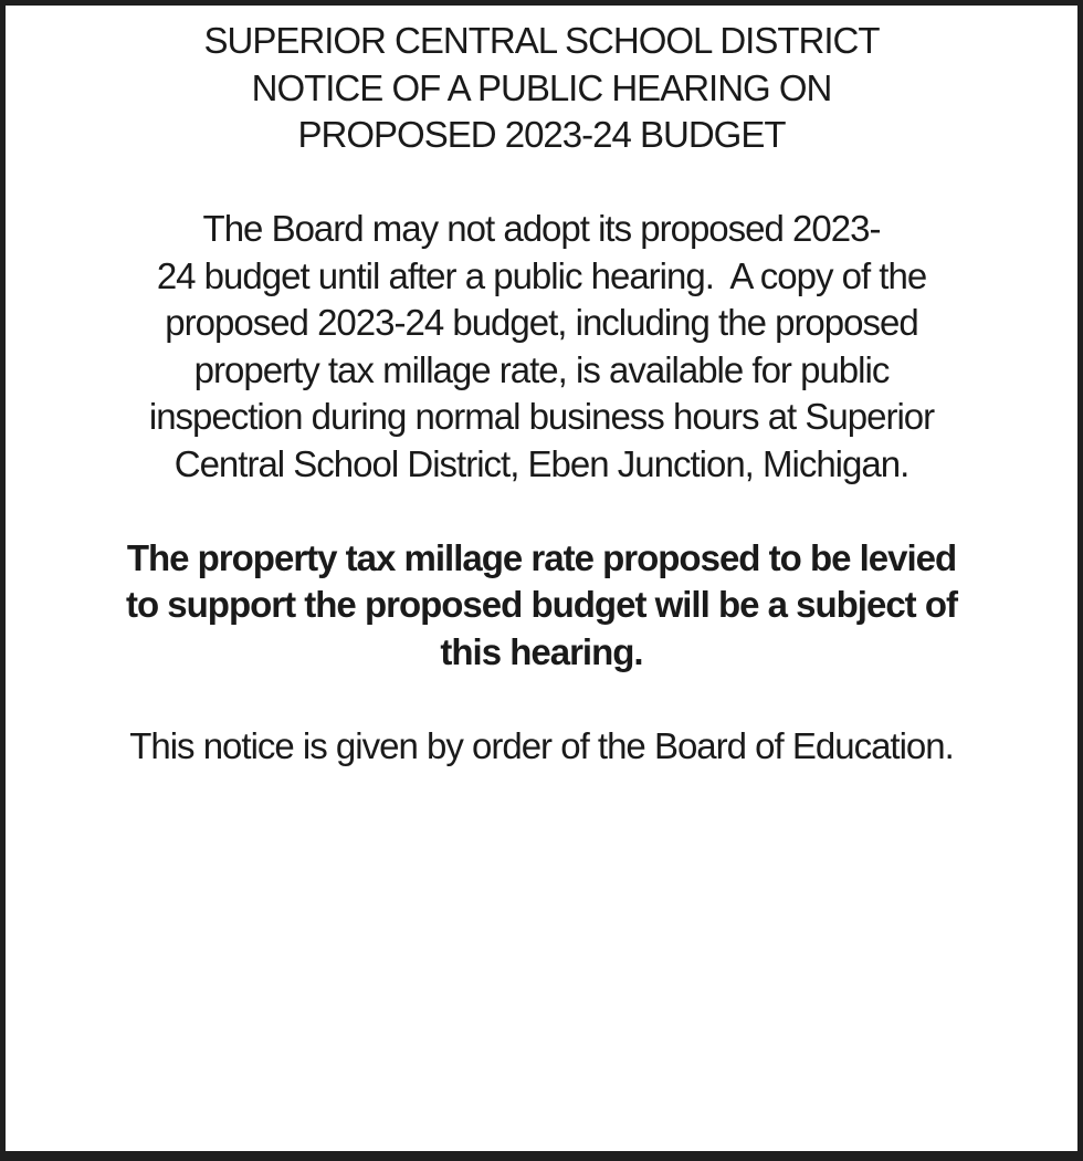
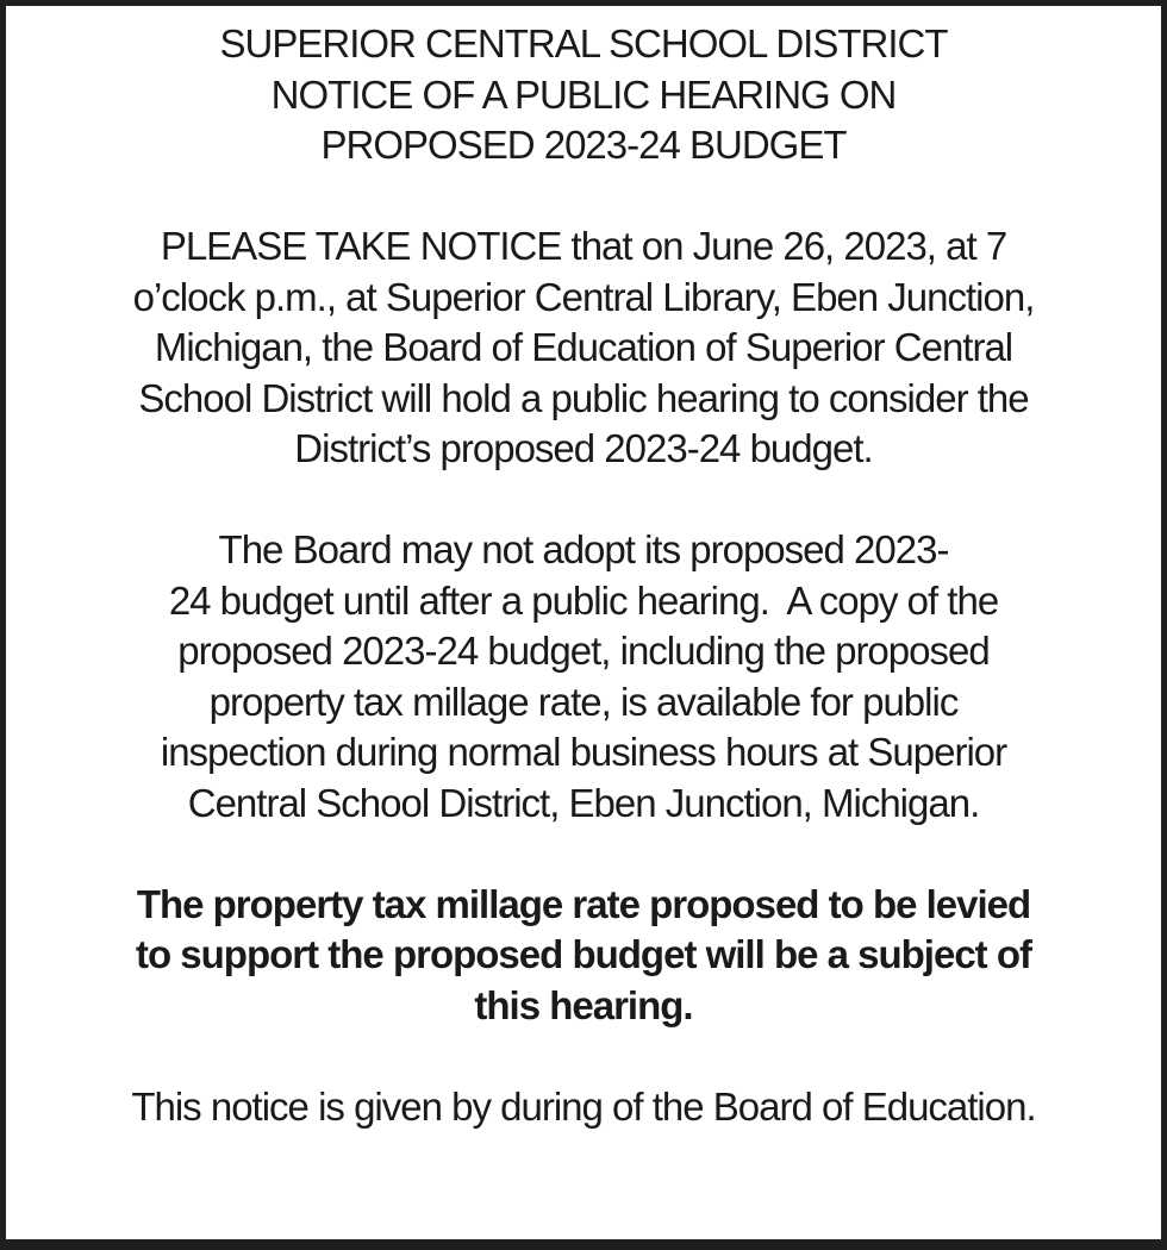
  SUPERIOR CENTRAL SCHOOL DISTRICT
  NOTICE OF A PUBLIC HEARING ON
  PROPOSED 2023-24 BUDGET
+ PLEASE TAKE NOTICE that on June 26, 2023, at 7
+ o’clock p.m., at Superior Central Library, Eben Junction,
+ Michigan, the Board of Education of Superior Central
+ School District will hold a public hearing to consider the
+ District’s proposed 2023-24 budget.
  The Board may not adopt its proposed 2023-
  24 budget until after a public hearing. A copy of the
  proposed 2023-24 budget, including the proposed
  property tax millage rate, is available for public
  inspection during normal business hours at Superior
  Central School District, Eben Junction, Michigan.
  The property tax millage rate proposed to be levied
  to support the proposed budget will be a subject of
  this hearing.
- This notice is given by order of the Board of Education.
+ This notice is given by during of the Board of Education.
